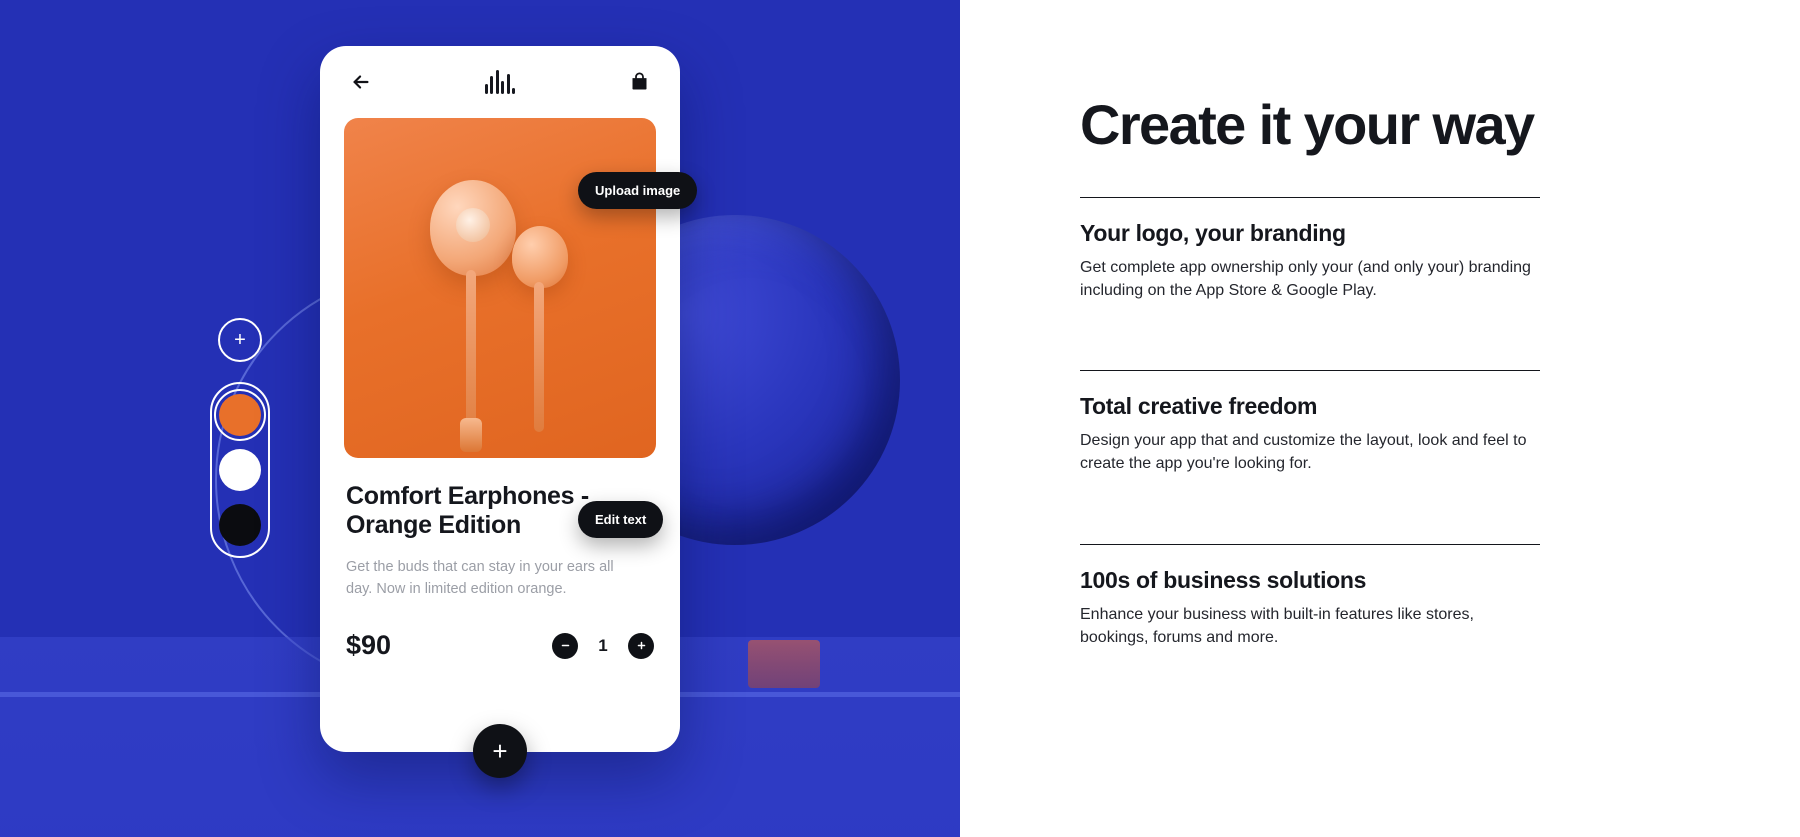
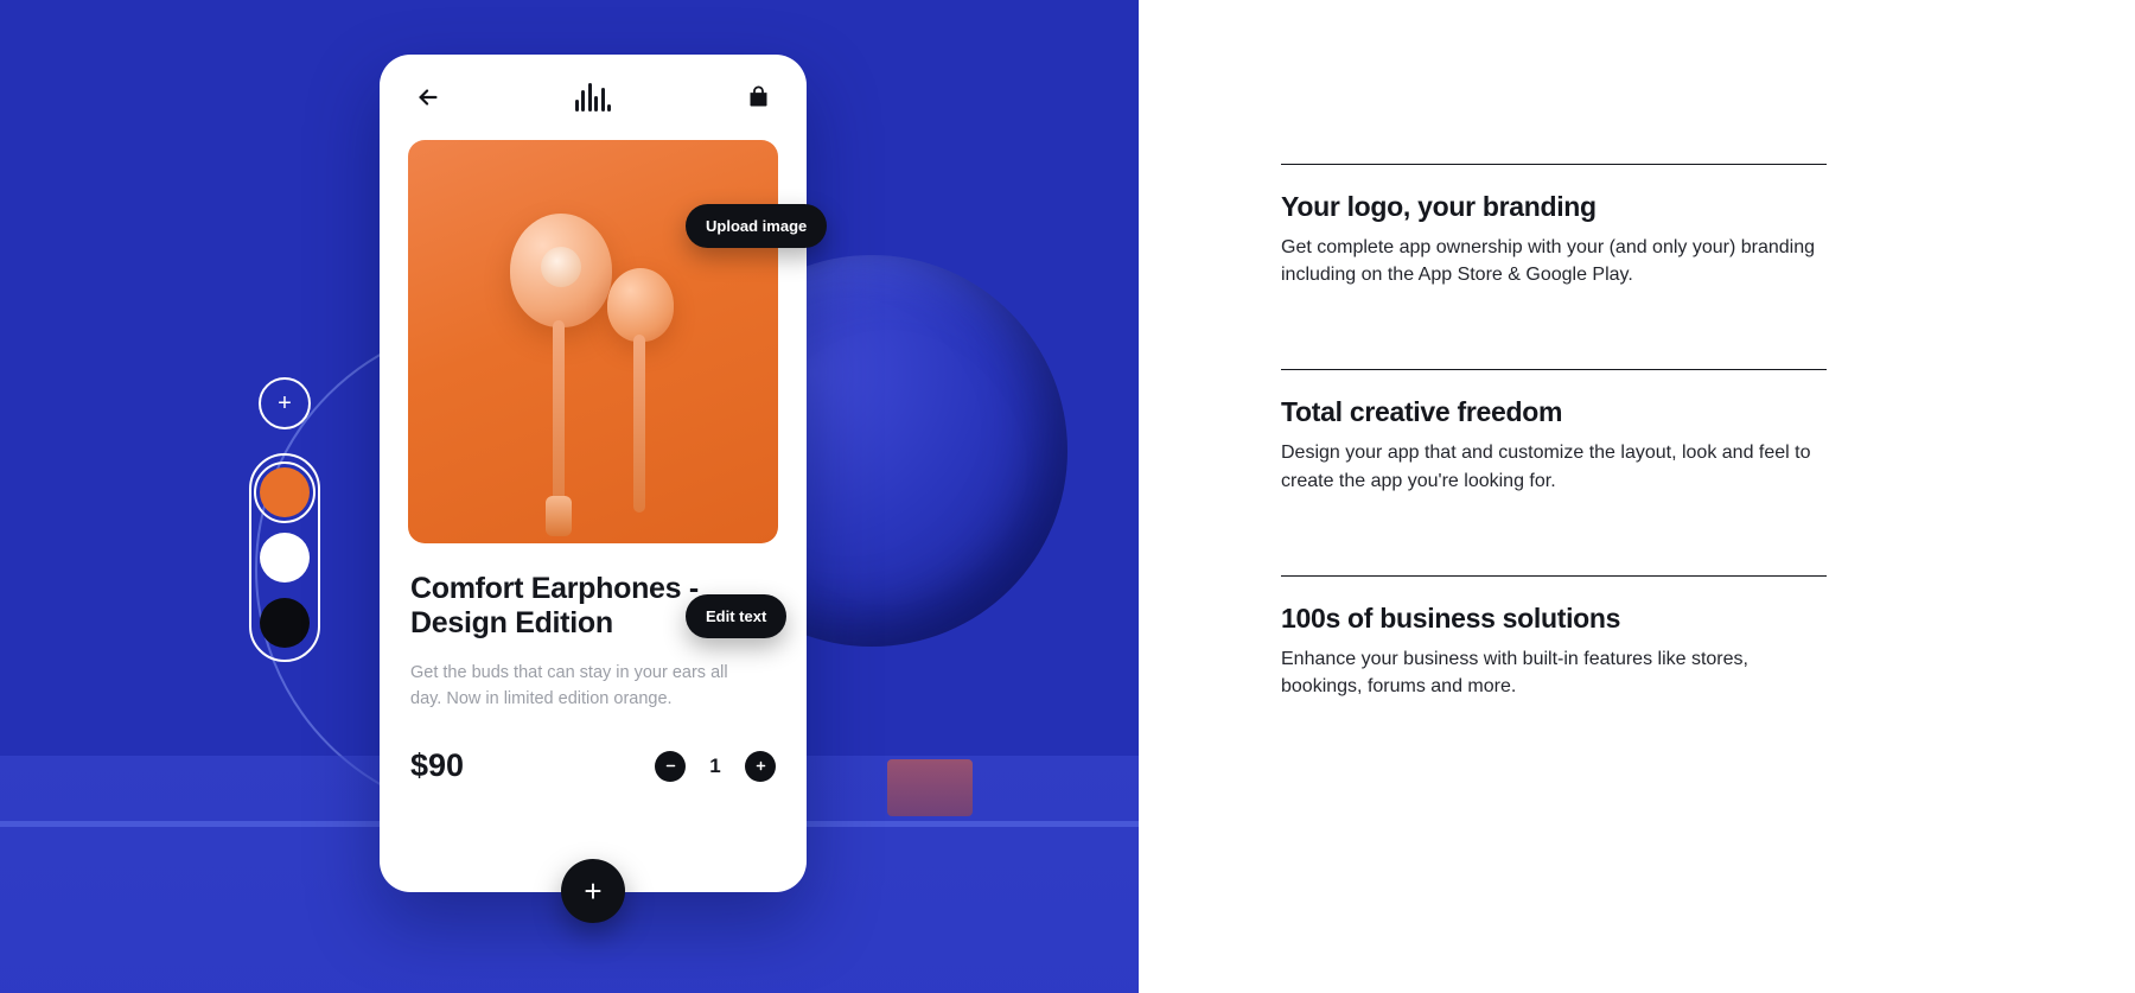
  +
- Comfort Earphones - Orange Edition
+ Comfort Earphones - Design Edition
  Get the buds that can stay in your ears all day. Now in limited edition orange.
  $90
  1
  +
  Upload image
  Edit text
- Create it your way
  Your logo, your branding
- Get complete app ownership only your (and only your) branding including on the App Store & Google Play.
+ Get complete app ownership with your (and only your) branding including on the App Store & Google Play.
  Total creative freedom
  Design your app that and customize the layout, look and feel to create the app you're looking for.
  100s of business solutions
  Enhance your business with built-in features like stores, bookings, forums and more.
